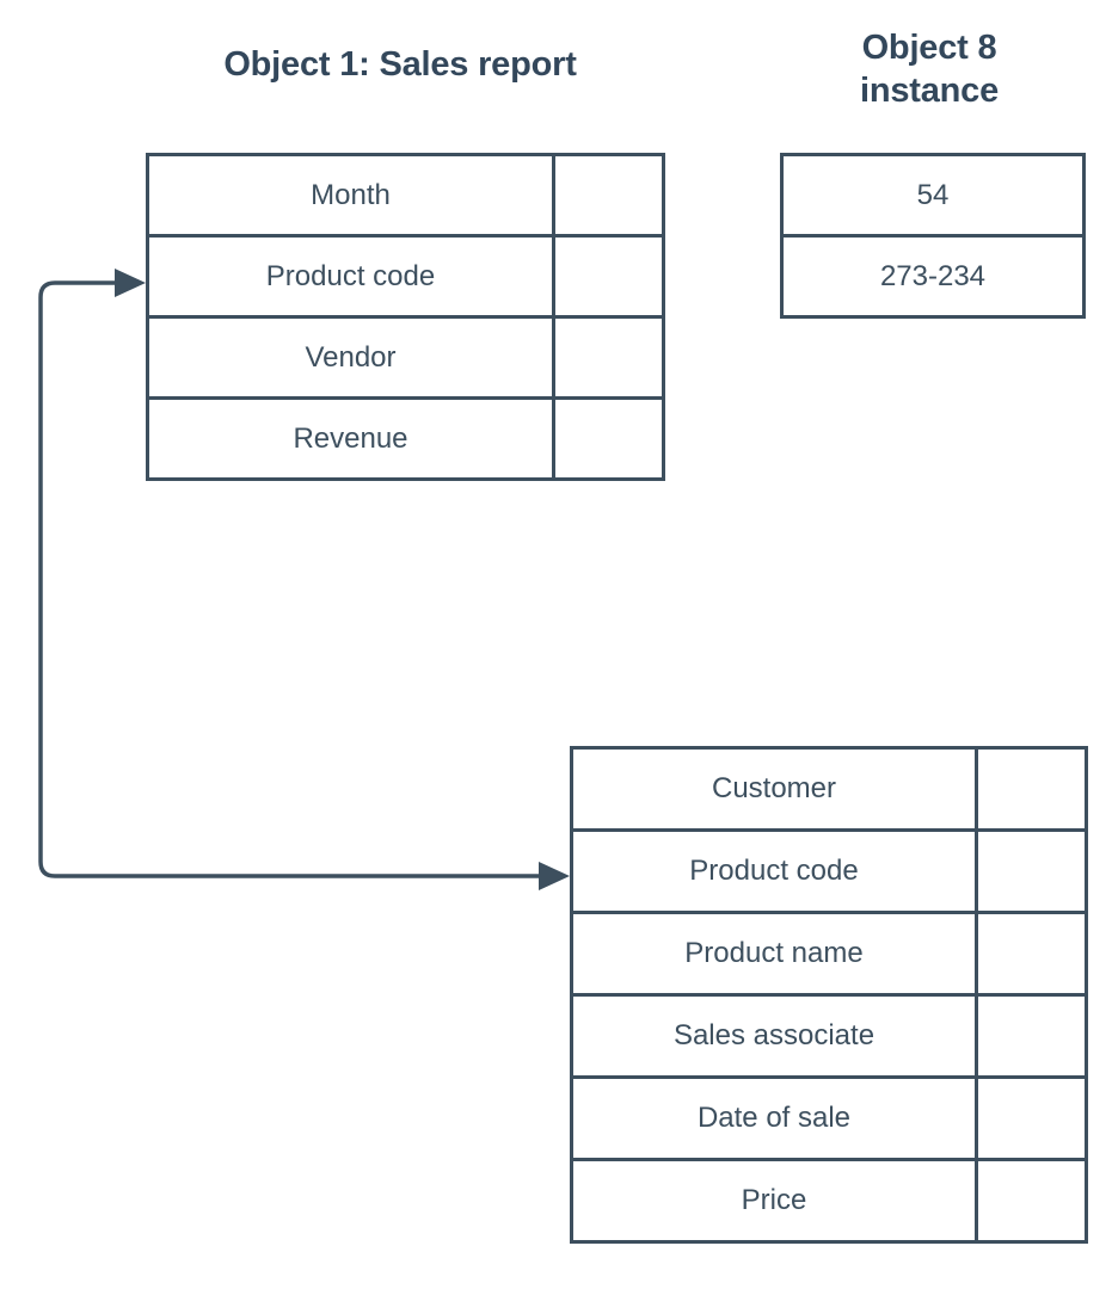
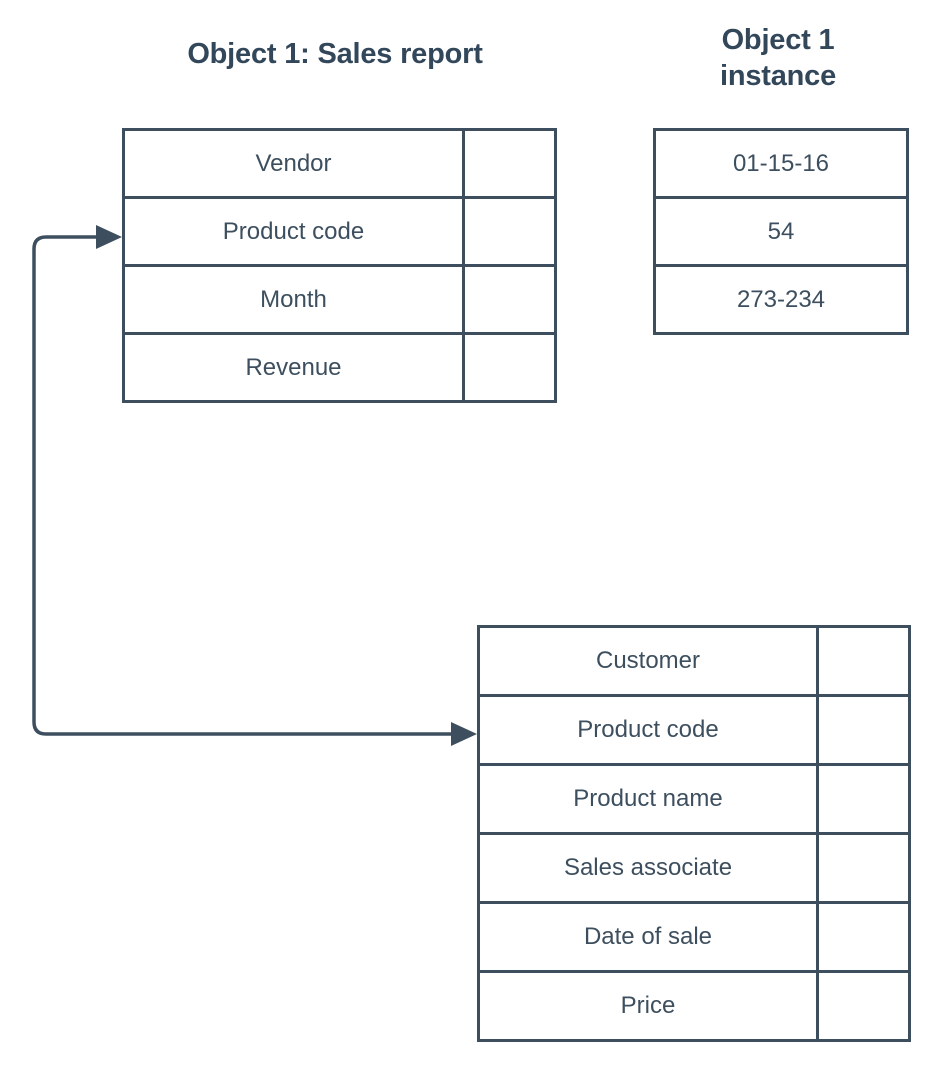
  Object 1: Sales report
- Object 8
+ Object 1
  instance
- Month
+ Vendor
  Product code
- Vendor
+ Month
  Revenue
+ 01-15-16
  54
  273-234
  Customer
  Product code
  Product name
  Sales associate
  Date of sale
  Price
